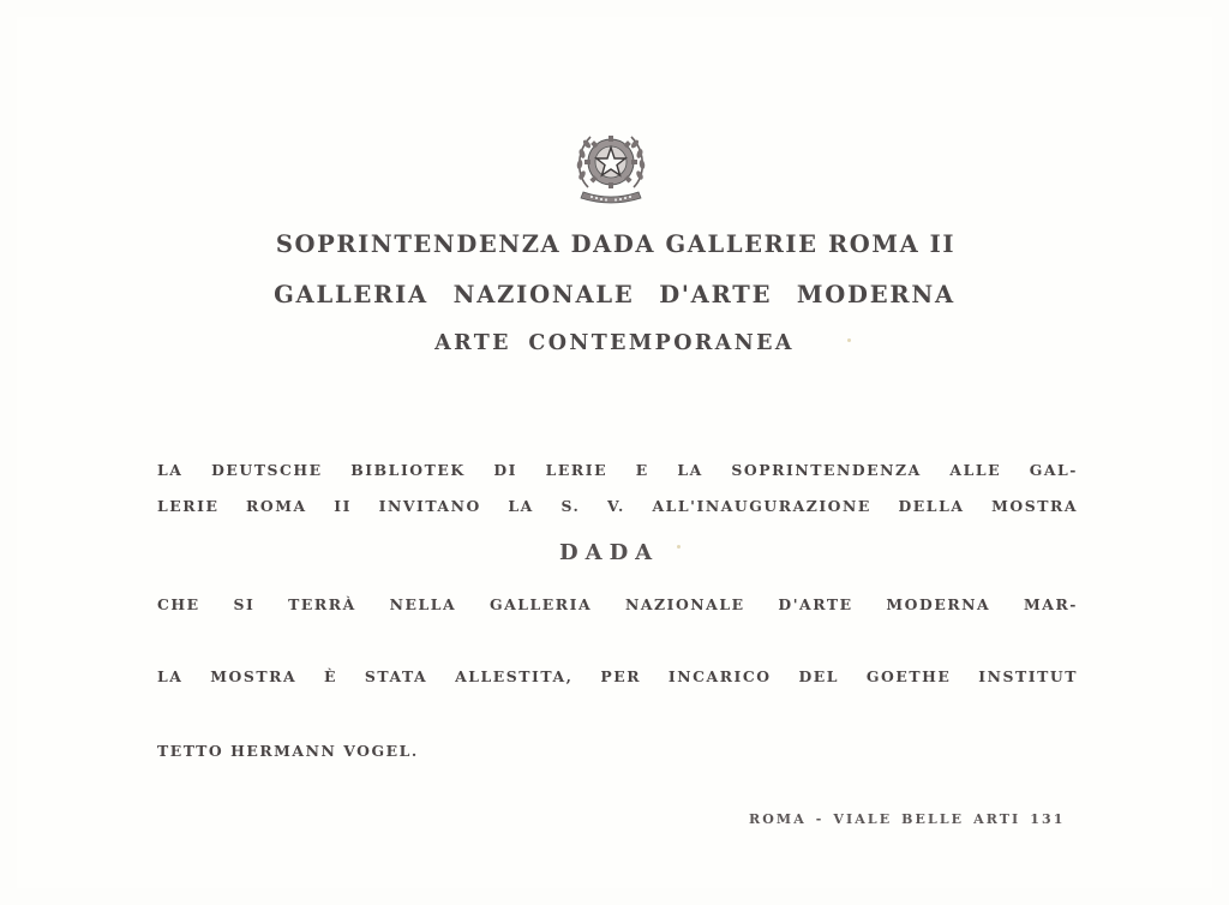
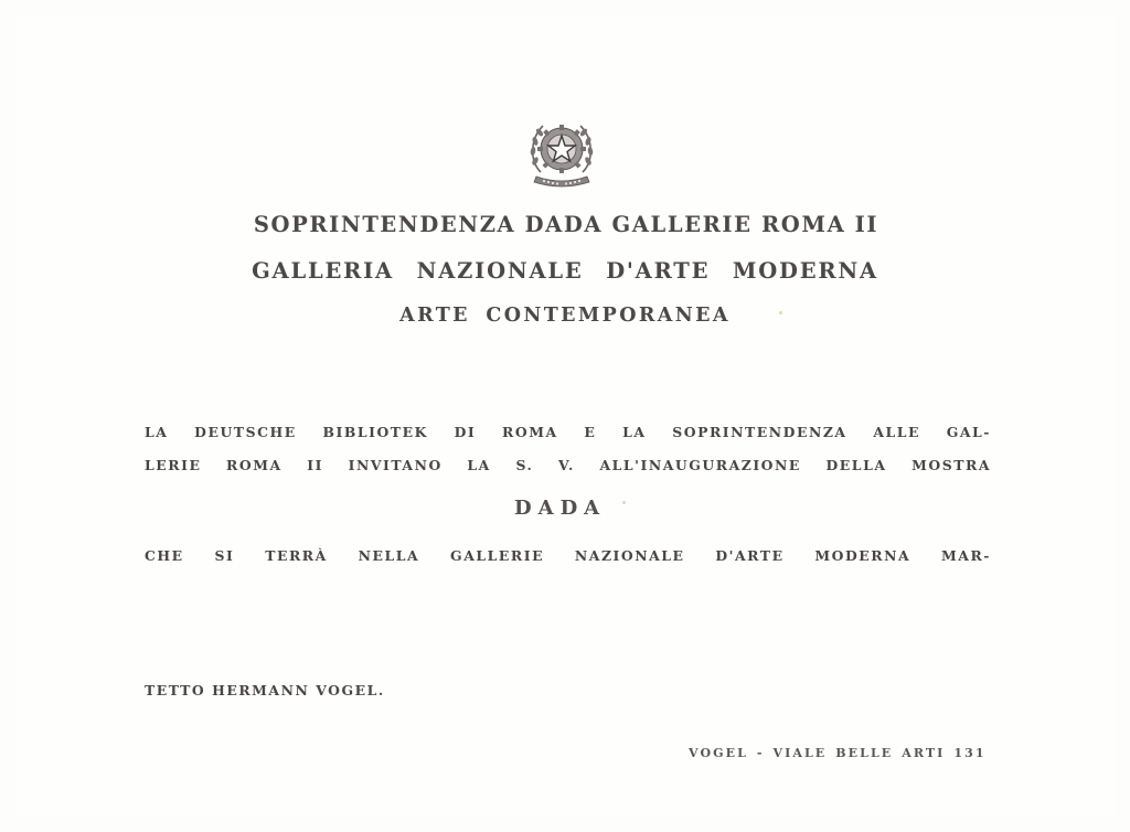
  SOPRINTENDENZA DADA GALLERIE ROMA II
  GALLERIA NAZIONALE D'ARTE MODERNA
  ARTE CONTEMPORANEA
- LA DEUTSCHE BIBLIOTEK DI LERIE E LA SOPRINTENDENZA ALLE GAL-
+ LA DEUTSCHE BIBLIOTEK DI ROMA E LA SOPRINTENDENZA ALLE GAL-
  LERIE ROMA II INVITANO LA S. V. ALL'INAUGURAZIONE DELLA MOSTRA
  DADA
- CHE SI TERRÀ NELLA GALLERIA NAZIONALE D'ARTE MODERNA MAR-
+ CHE SI TERRÀ NELLA GALLERIE NAZIONALE D'ARTE MODERNA MAR-
- LA MOSTRA È STATA ALLESTITA, PER INCARICO DEL GOETHE INSTITUT
  TETTO HERMANN VOGEL.
- ROMA - VIALE BELLE ARTI 131
+ VOGEL - VIALE BELLE ARTI 131
